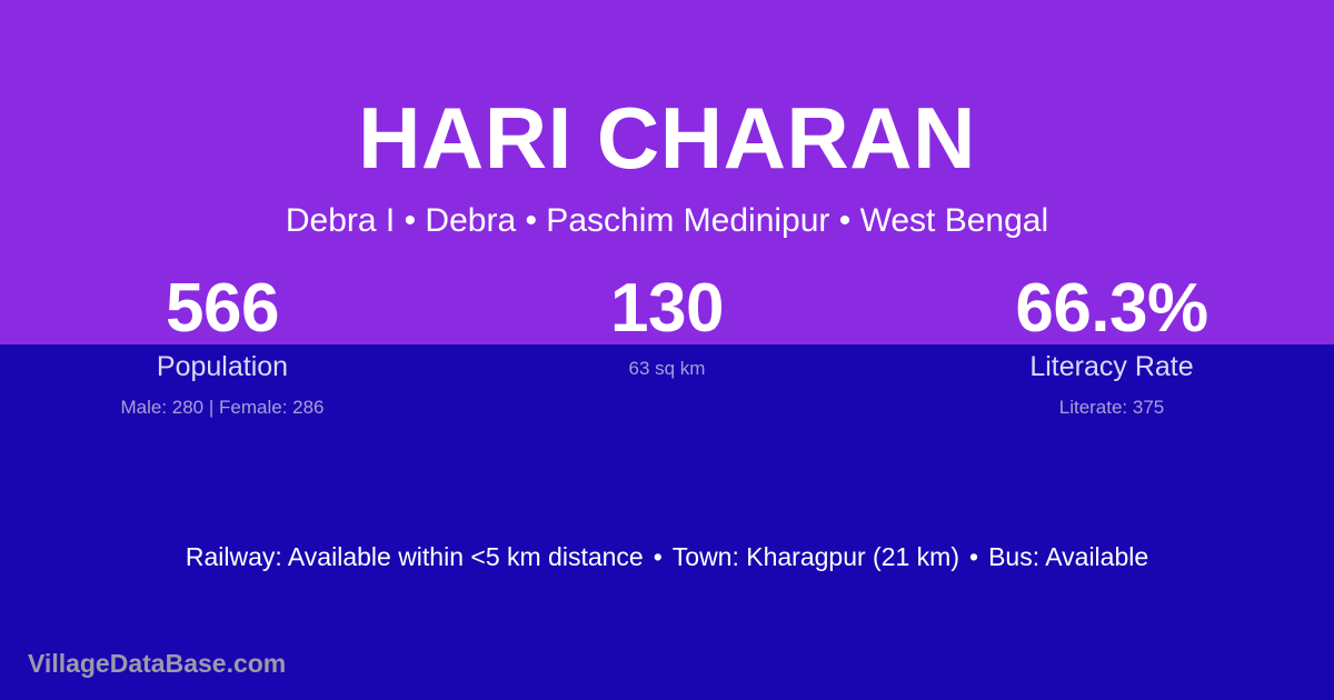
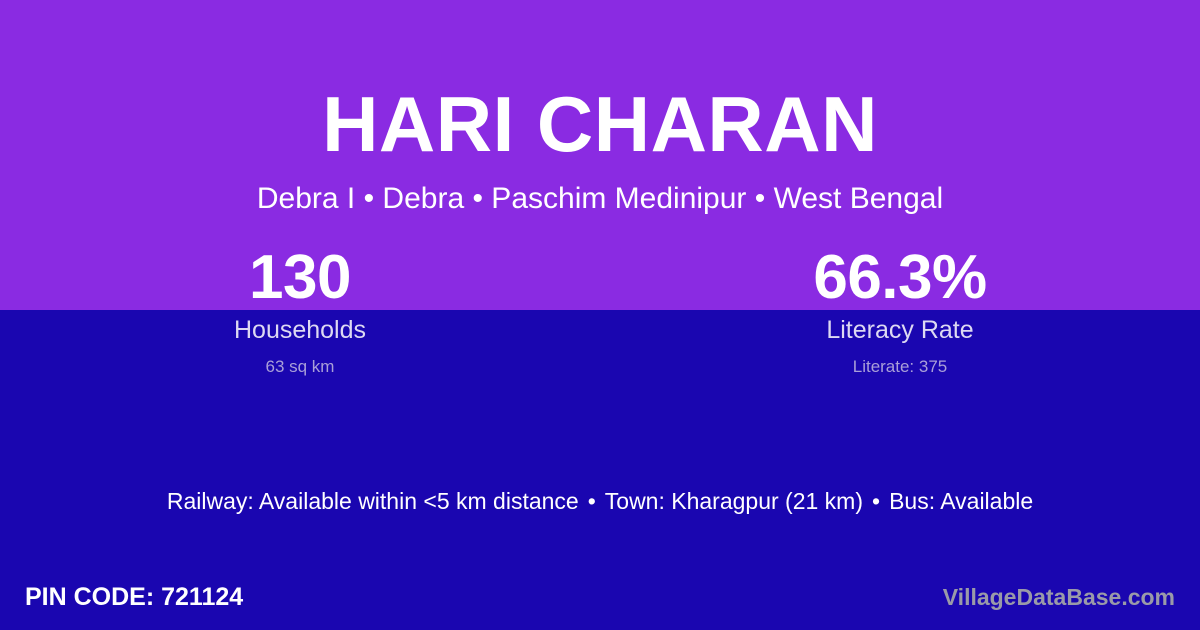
  HARI CHARAN
  Debra I • Debra • Paschim Medinipur • West Bengal
- 566
- Population
- Male: 280 | Female: 286
  130
+ Households
  63 sq km
  66.3%
  Literacy Rate
  Literate: 375
  Railway: Available within <5 km distance • Town: Kharagpur (21 km) • Bus: Available
+ PIN CODE: 721124
  VillageDataBase.com
